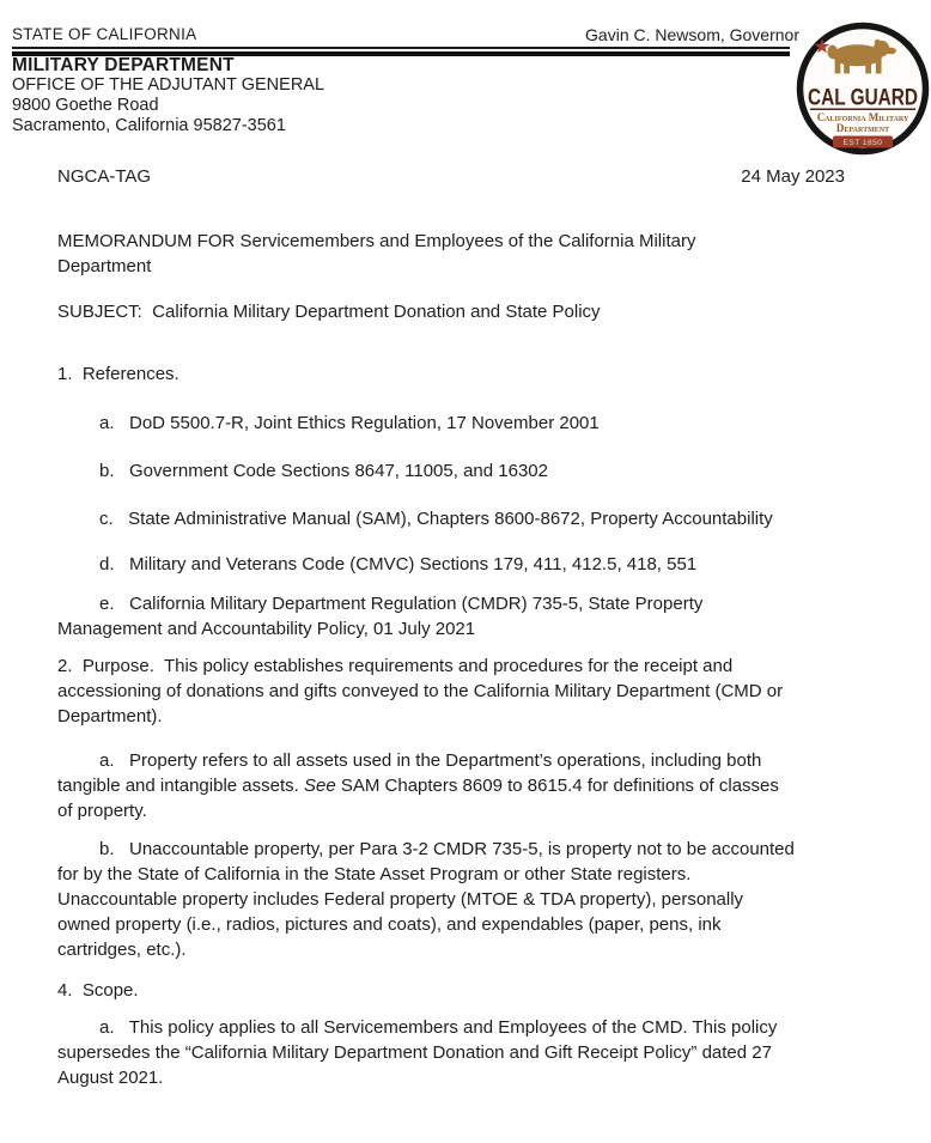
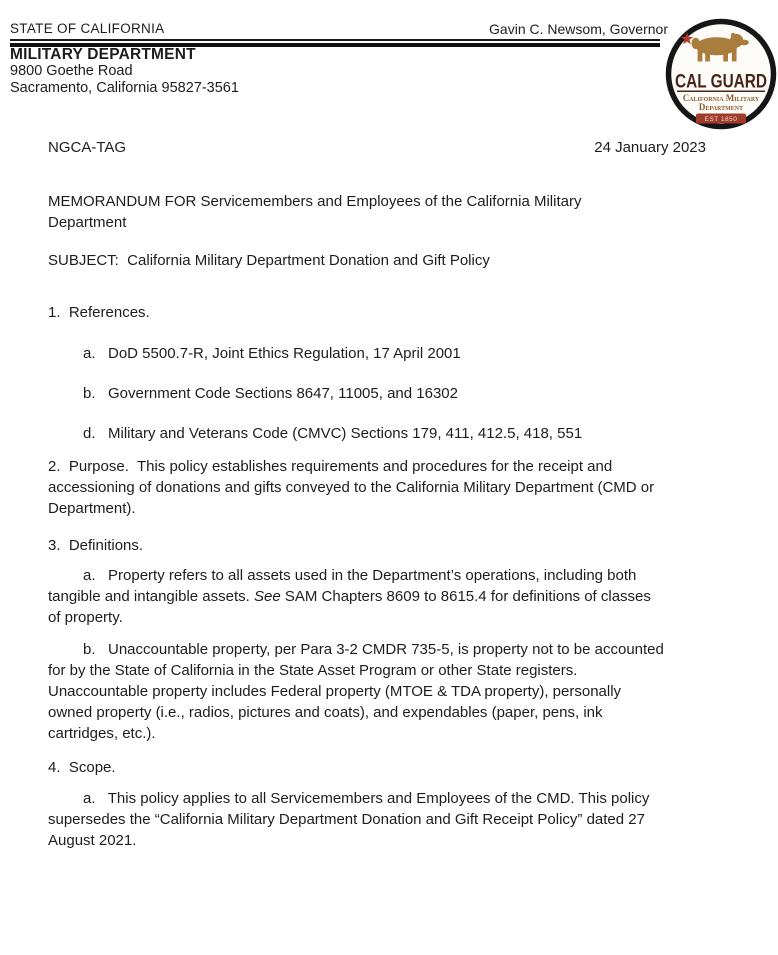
  STATE OF CALIFORNIA
  Gavin C. Newsom, Governor
  MILITARY DEPARTMENT
- OFFICE OF THE ADJUTANT GENERAL
  9800 Goethe Road
  Sacramento, California 95827-3561
  CAL GUARD
  California Military
  Department
  NGCA-TAG
- 24 May 2023
+ 24 January 2023
  MEMORANDUM FOR Servicemembers and Employees of the California Military
  Department
- SUBJECT: California Military Department Donation and State Policy
+ SUBJECT: California Military Department Donation and Gift Policy
  1. References.
- a. DoD 5500.7-R, Joint Ethics Regulation, 17 November 2001
+ a. DoD 5500.7-R, Joint Ethics Regulation, 17 April 2001
  b. Government Code Sections 8647, 11005, and 16302
- c. State Administrative Manual (SAM), Chapters 8600-8672, Property Accountability
  d. Military and Veterans Code (CMVC) Sections 179, 411, 412.5, 418, 551
- e. California Military Department Regulation (CMDR) 735-5, State Property
- Management and Accountability Policy, 01 July 2021
  2. Purpose. This policy establishes requirements and procedures for the receipt and
  accessioning of donations and gifts conveyed to the California Military Department (CMD or
  Department).
+ 3. Definitions.
  a. Property refers to all assets used in the Department’s operations, including both
  tangible and intangible assets. See SAM Chapters 8609 to 8615.4 for definitions of classes
  of property.
  b. Unaccountable property, per Para 3-2 CMDR 735-5, is property not to be accounted
  for by the State of California in the State Asset Program or other State registers.
  Unaccountable property includes Federal property (MTOE & TDA property), personally
  owned property (i.e., radios, pictures and coats), and expendables (paper, pens, ink
  cartridges, etc.).
  4. Scope.
  a. This policy applies to all Servicemembers and Employees of the CMD. This policy
  supersedes the “California Military Department Donation and Gift Receipt Policy” dated 27
  August 2021.
